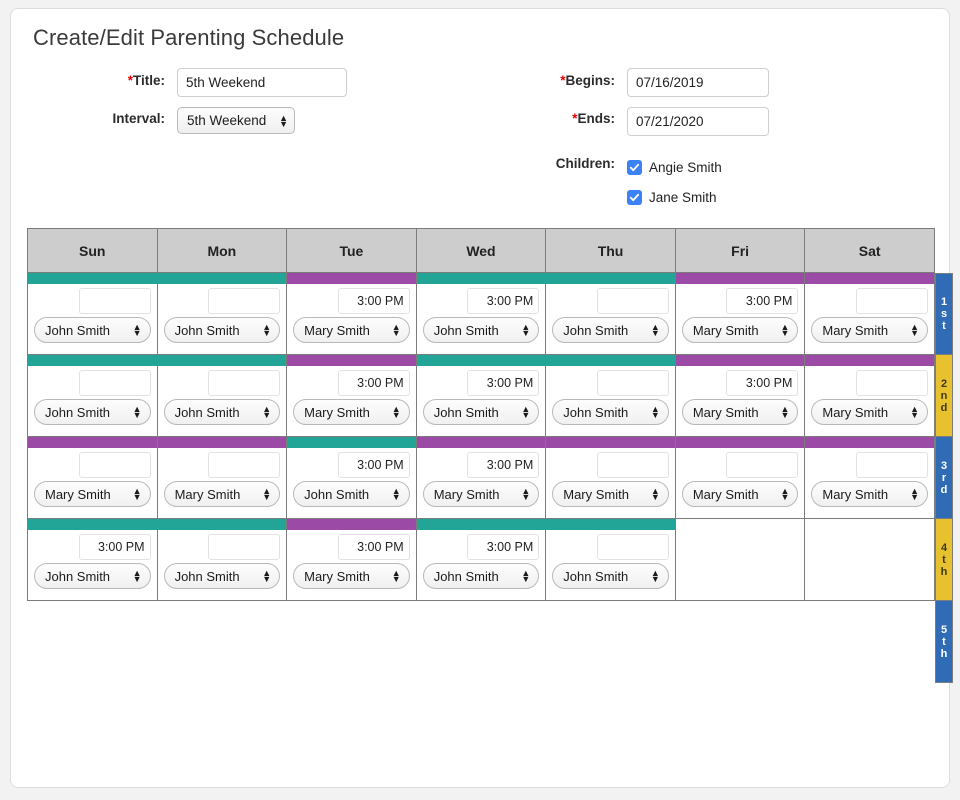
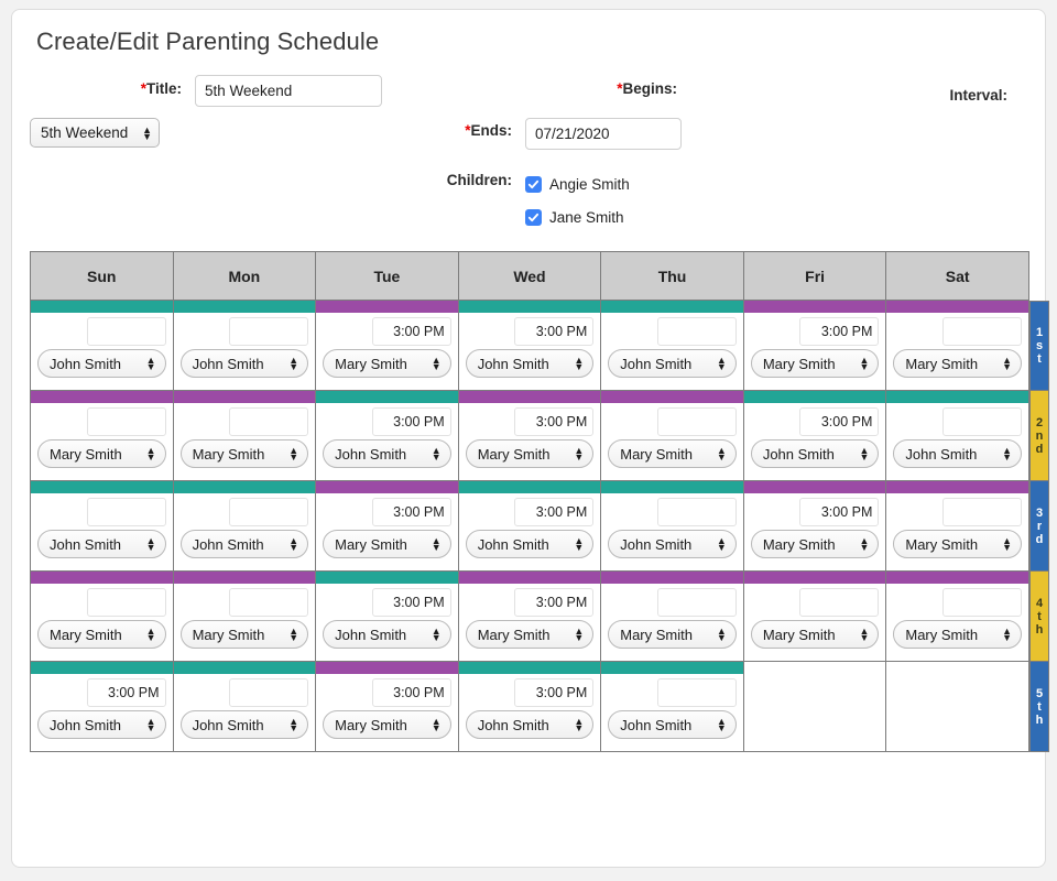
  Create/Edit Parenting Schedule
  *Title:
  5th Weekend
  *Begins:
- 07/16/2019
  Interval:
  5th Weekend
  ▲
  ▼
  *Ends:
  07/21/2020
  Children:
  Angie Smith
  Jane Smith
  Sun	Mon	Tue	Wed	Thu	Fri	Sat
  John Smith ▲▼	John Smith ▲▼	3:00 PM Mary Smith ▲▼	3:00 PM John Smith ▲▼	John Smith ▲▼	3:00 PM Mary Smith ▲▼	Mary Smith ▲▼
+ Mary Smith ▲▼	Mary Smith ▲▼	3:00 PM John Smith ▲▼	3:00 PM Mary Smith ▲▼	Mary Smith ▲▼	3:00 PM John Smith ▲▼	John Smith ▲▼
  John Smith ▲▼	John Smith ▲▼	3:00 PM Mary Smith ▲▼	3:00 PM John Smith ▲▼	John Smith ▲▼	3:00 PM Mary Smith ▲▼	Mary Smith ▲▼
  Mary Smith ▲▼	Mary Smith ▲▼	3:00 PM John Smith ▲▼	3:00 PM Mary Smith ▲▼	Mary Smith ▲▼	Mary Smith ▲▼	Mary Smith ▲▼
  3:00 PM John Smith ▲▼	John Smith ▲▼	3:00 PM Mary Smith ▲▼	3:00 PM John Smith ▲▼	John Smith ▲▼
  1
  s
  t
  2
  n
  d
  3
  r
  d
  4
  t
  h
  5
  t
  h
